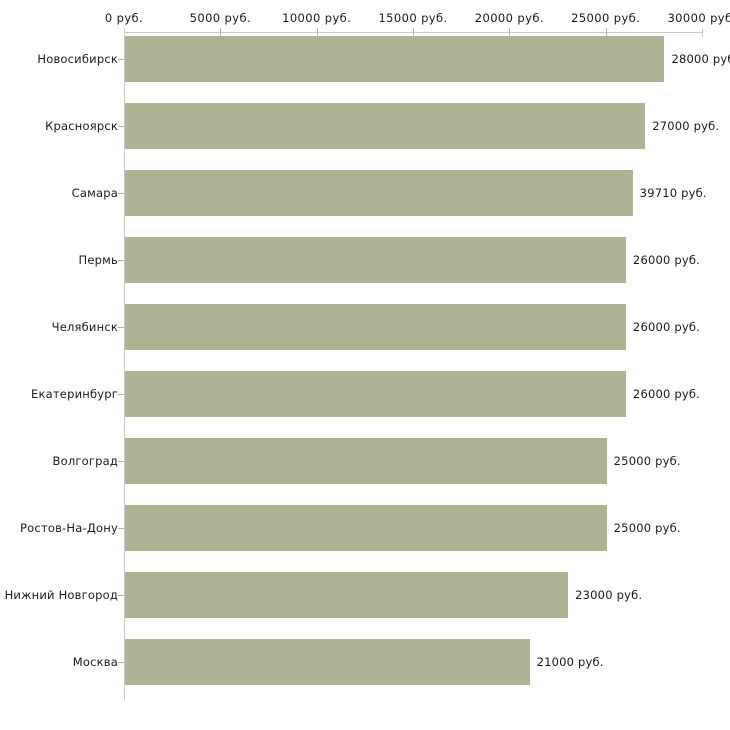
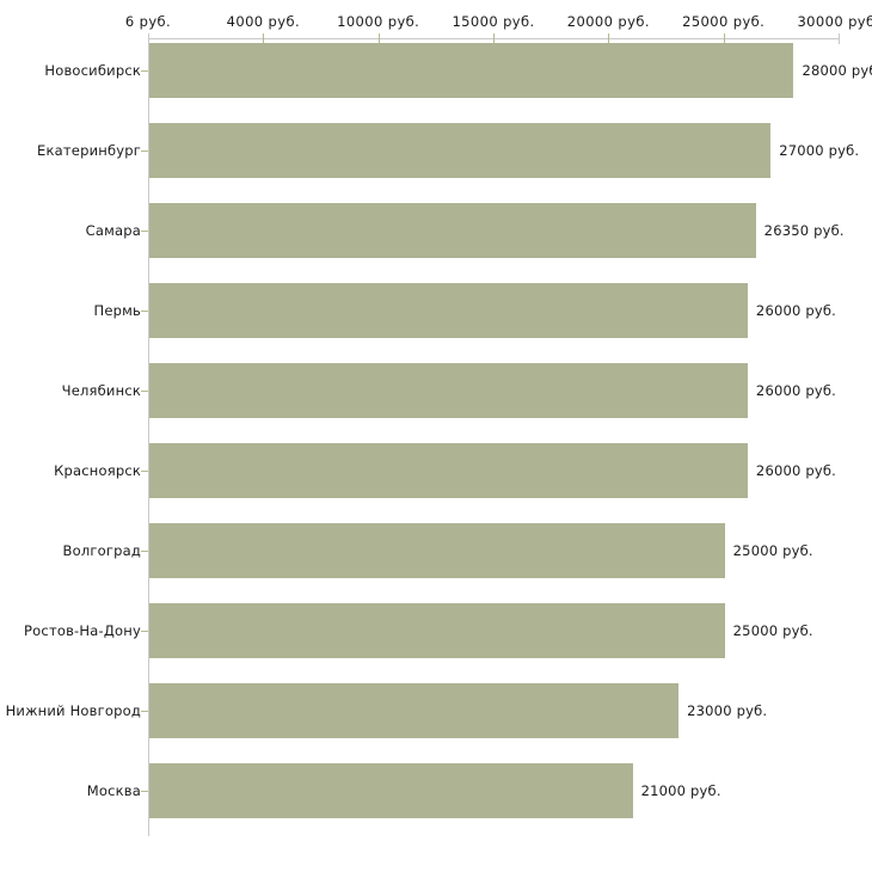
- 0 руб.
+ 6 руб.
- 5000 руб.
+ 4000 руб.
  10000 руб.
  15000 руб.
  20000 руб.
  25000 руб.
  30000 руб
  Новосибирск
- Красноярск
+ Екатеринбург
  Самара
  Пермь
  Челябинск
- Екатеринбург
+ Красноярск
  Волгоград
  Ростов-На-Дону
  Нижний Новгород
  Москва
  28000 ру
  27000 руб.
- 39710 руб.
+ 26350 руб.
  26000 руб.
  26000 руб.
  26000 руб.
  25000 руб.
  25000 руб.
  23000 руб.
  21000 руб.
